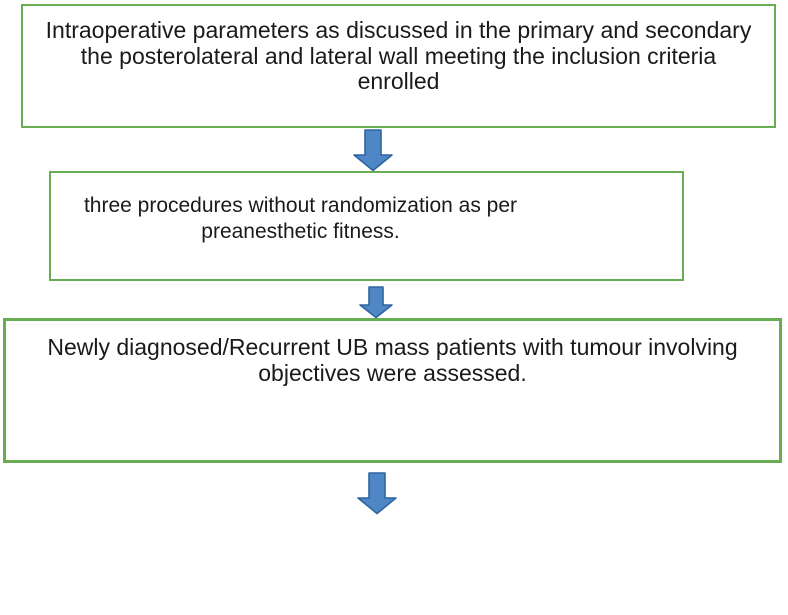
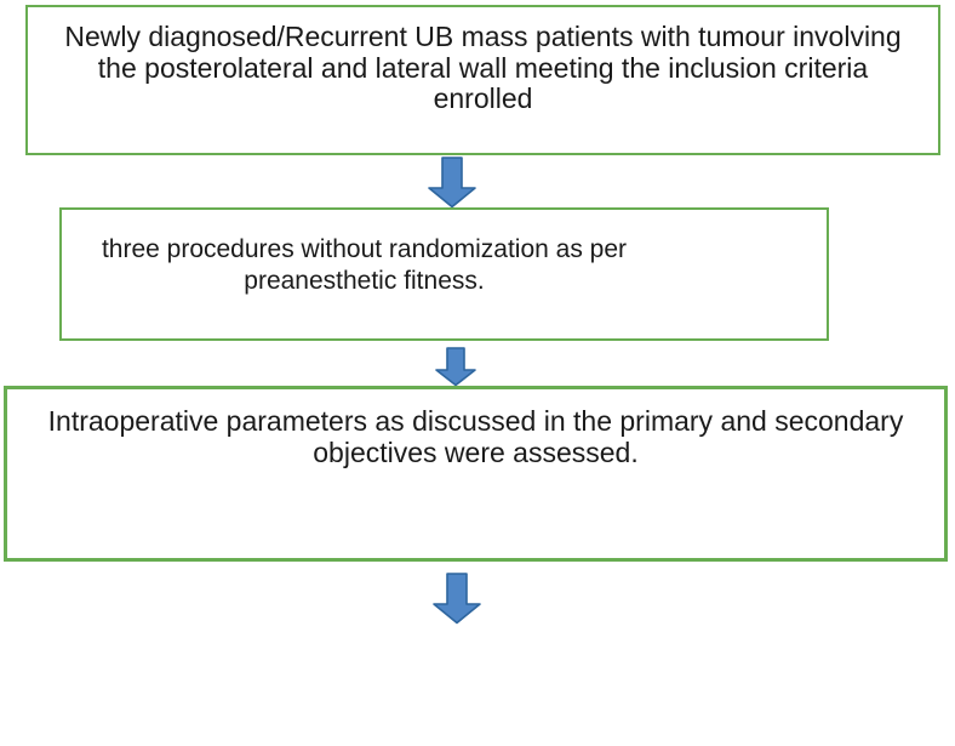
- Intraoperative parameters as discussed in the primary and secondary
+ Newly diagnosed/Recurrent UB mass patients with tumour involving
  the posterolateral and lateral wall meeting the inclusion criteria
  enrolled
  three procedures without randomization as per
  preanesthetic fitness.
- Newly diagnosed/Recurrent UB mass patients with tumour involving
+ Intraoperative parameters as discussed in the primary and secondary
  objectives were assessed.
